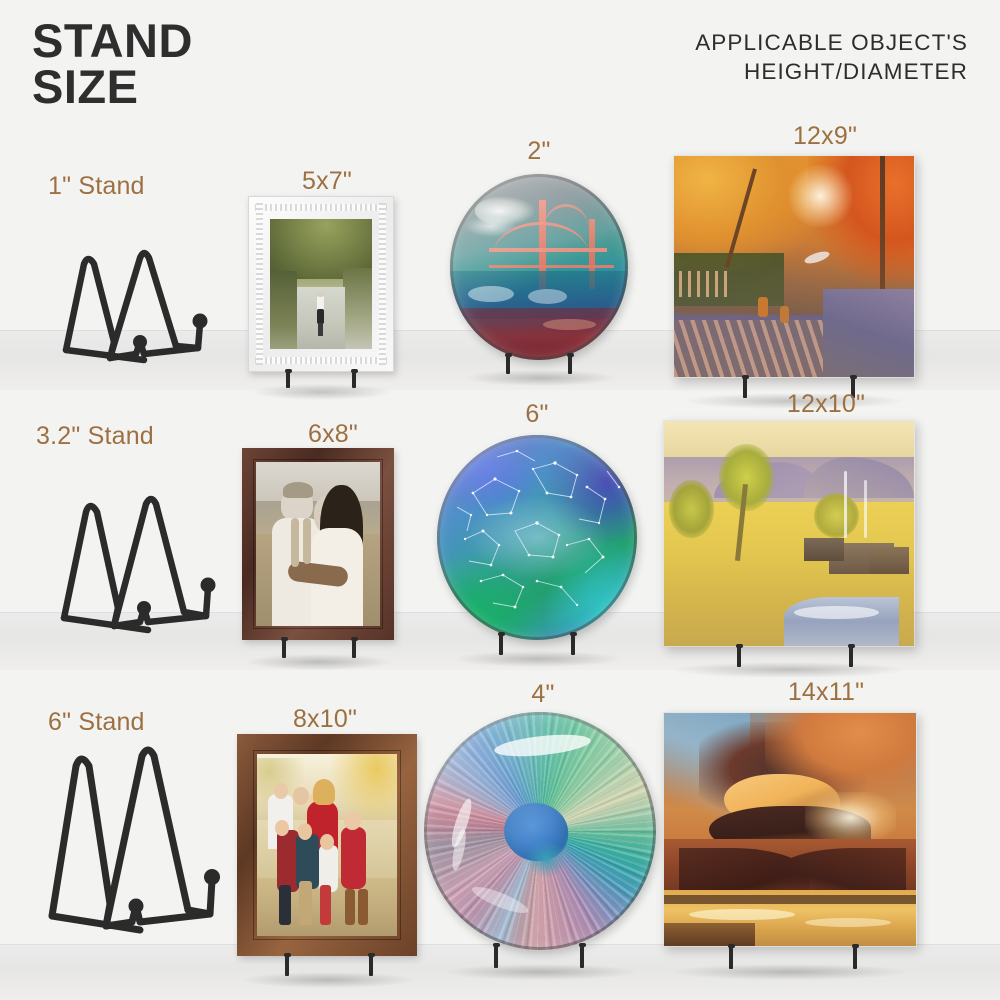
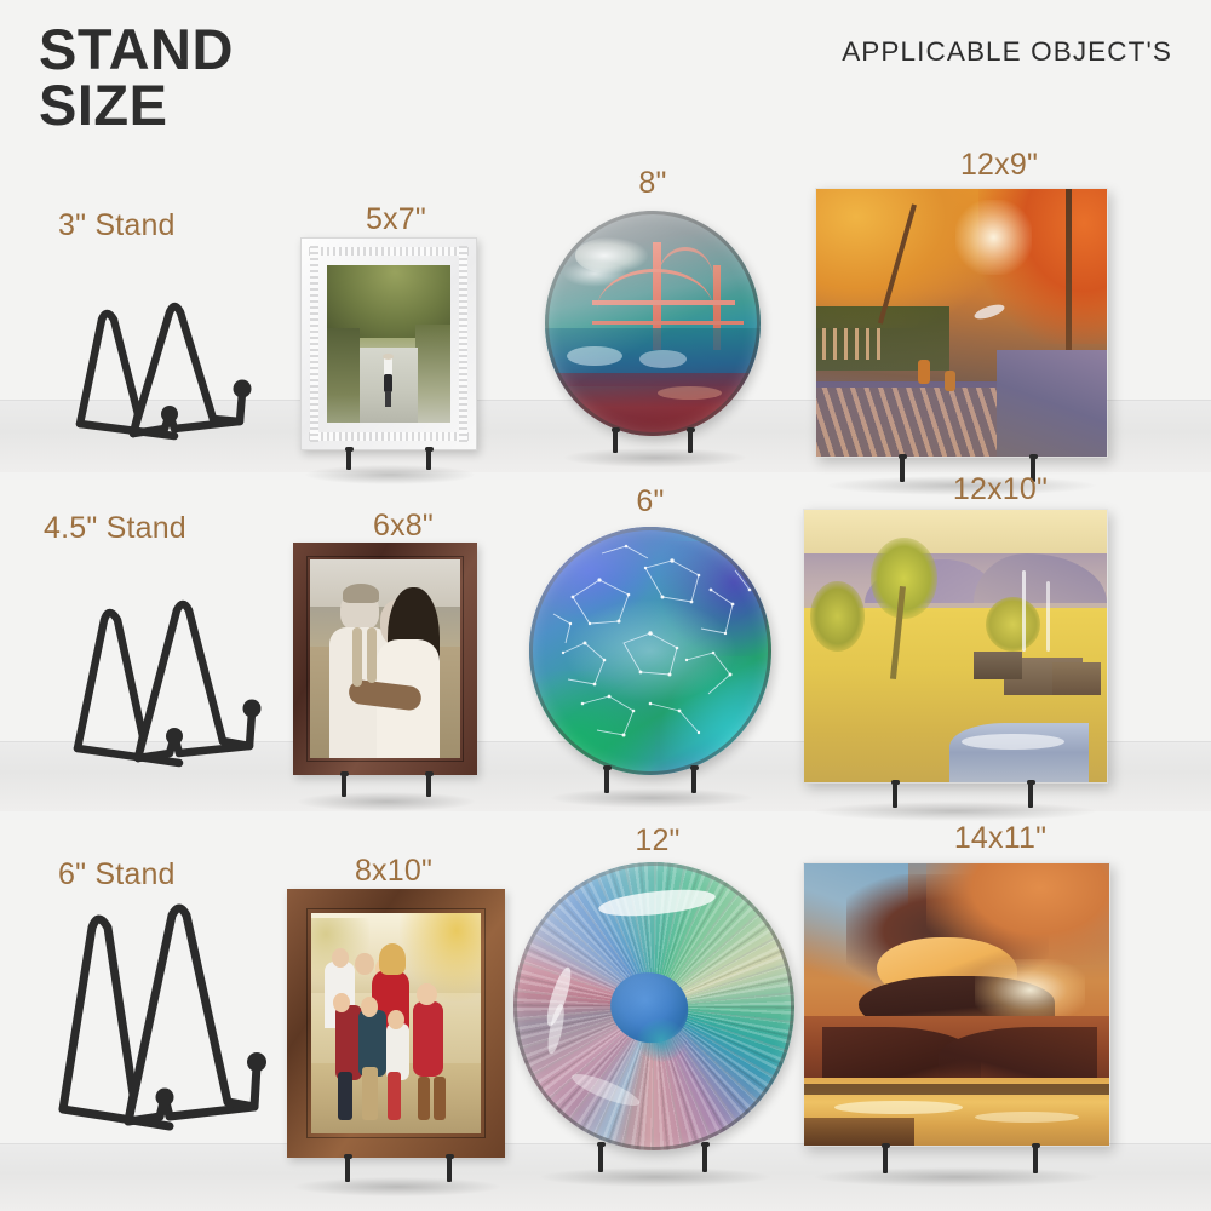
  STAND
  SIZE
  APPLICABLE OBJECT'S
- HEIGHT/DIAMETER
- 1" Stand
+ 3" Stand
  5x7"
- 2"
+ 8"
  12x9"
- 3.2" Stand
+ 4.5" Stand
  6x8"
  6"
  12x10"
  6" Stand
  8x10"
- 4"
+ 12"
  14x11"
